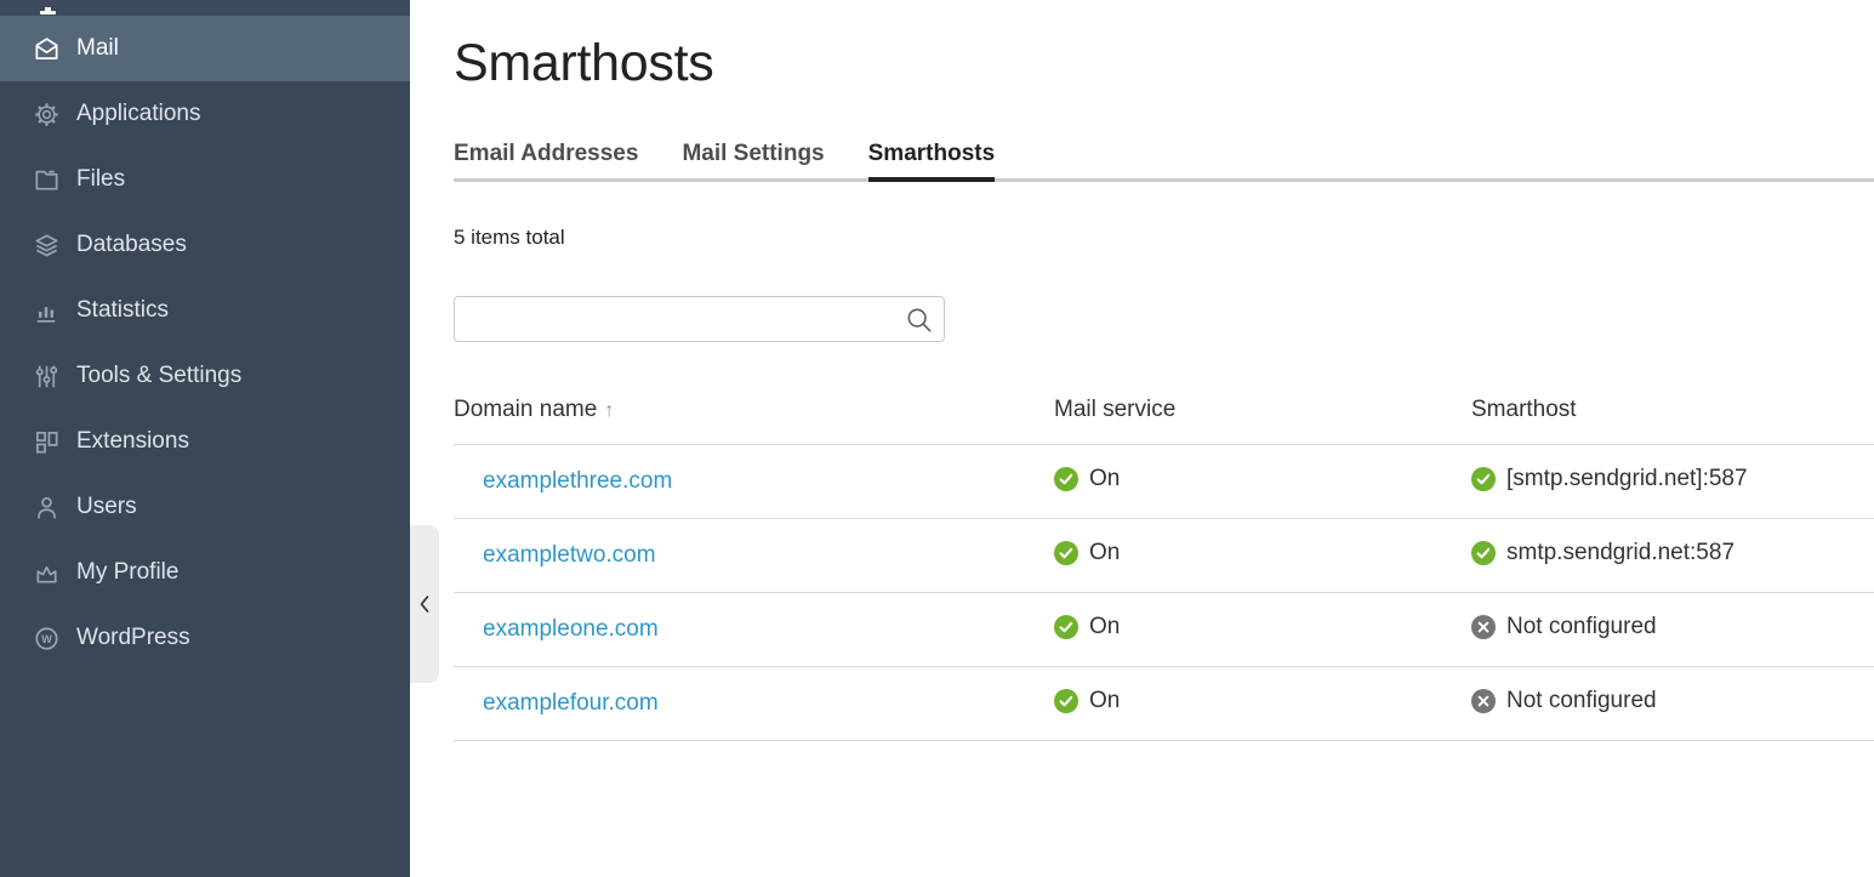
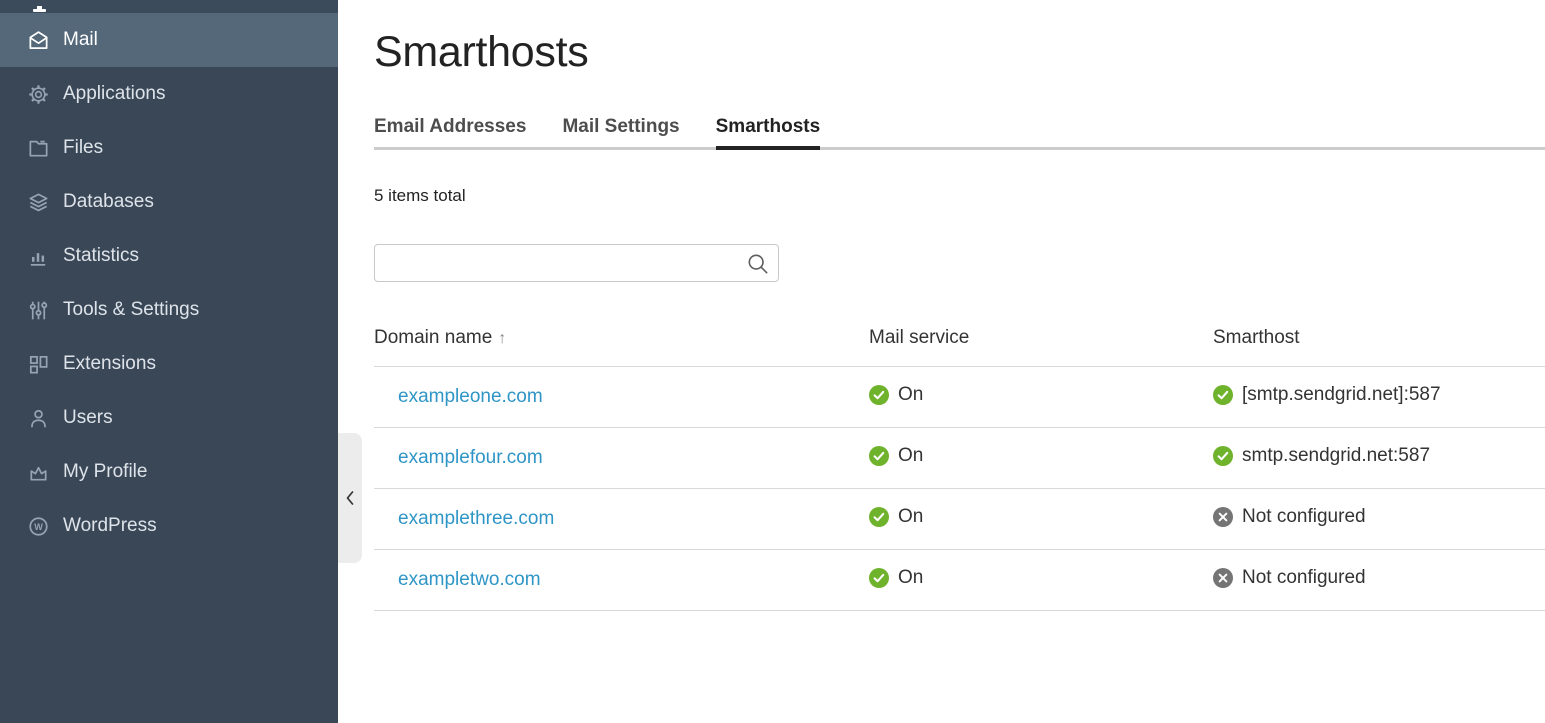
  Mail
  Applications
  Files
  Databases
  Statistics
  Tools & Settings
  Extensions
  Users
  My Profile
  W
  WordPress
  Smarthosts
  Email Addresses
  Mail Settings
  Smarthosts
  5 items total
  Domain name ↑	Mail service	Smarthost
- examplethree.com	On	[smtp.sendgrid.net]:587
+ exampleone.com	On	[smtp.sendgrid.net]:587
- exampletwo.com	On	smtp.sendgrid.net:587
+ examplefour.com	On	smtp.sendgrid.net:587
- exampleone.com	On	Not configured
+ examplethree.com	On	Not configured
- examplefour.com	On	Not configured
+ exampletwo.com	On	Not configured
